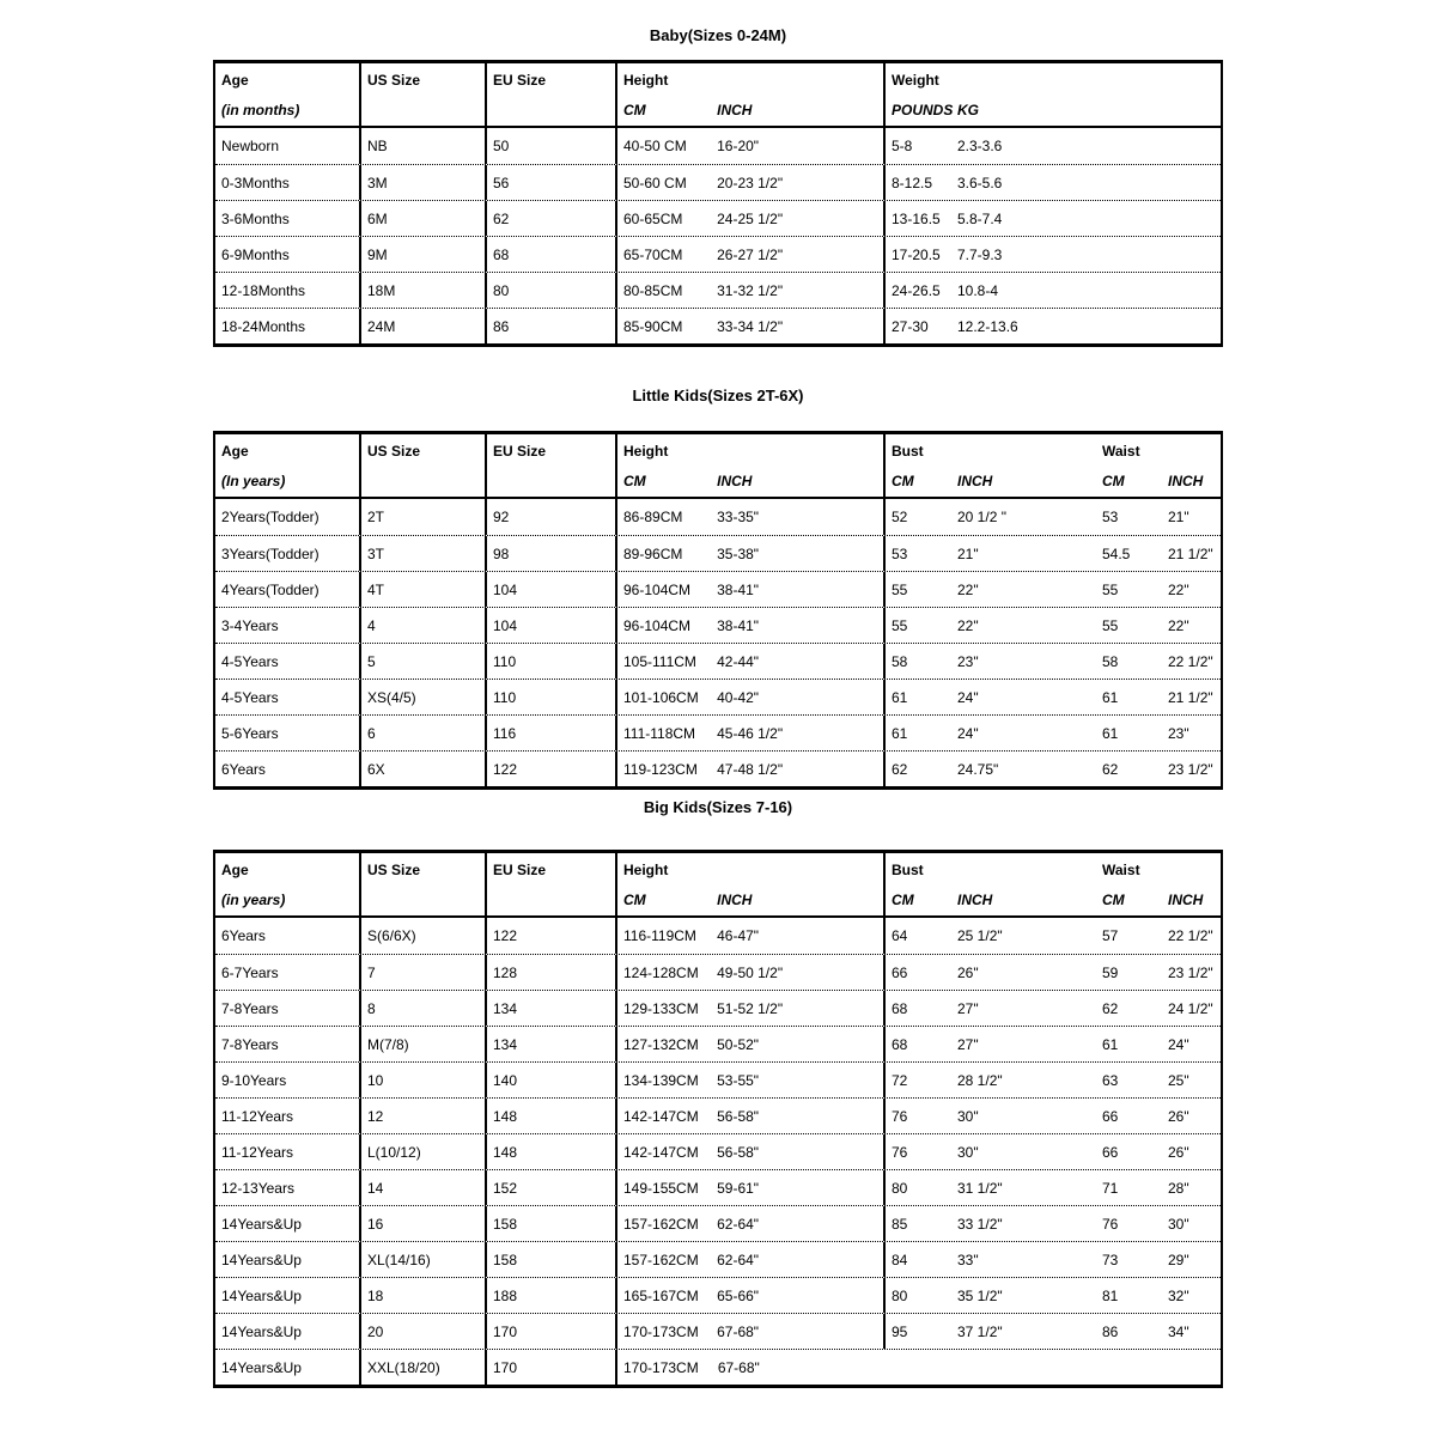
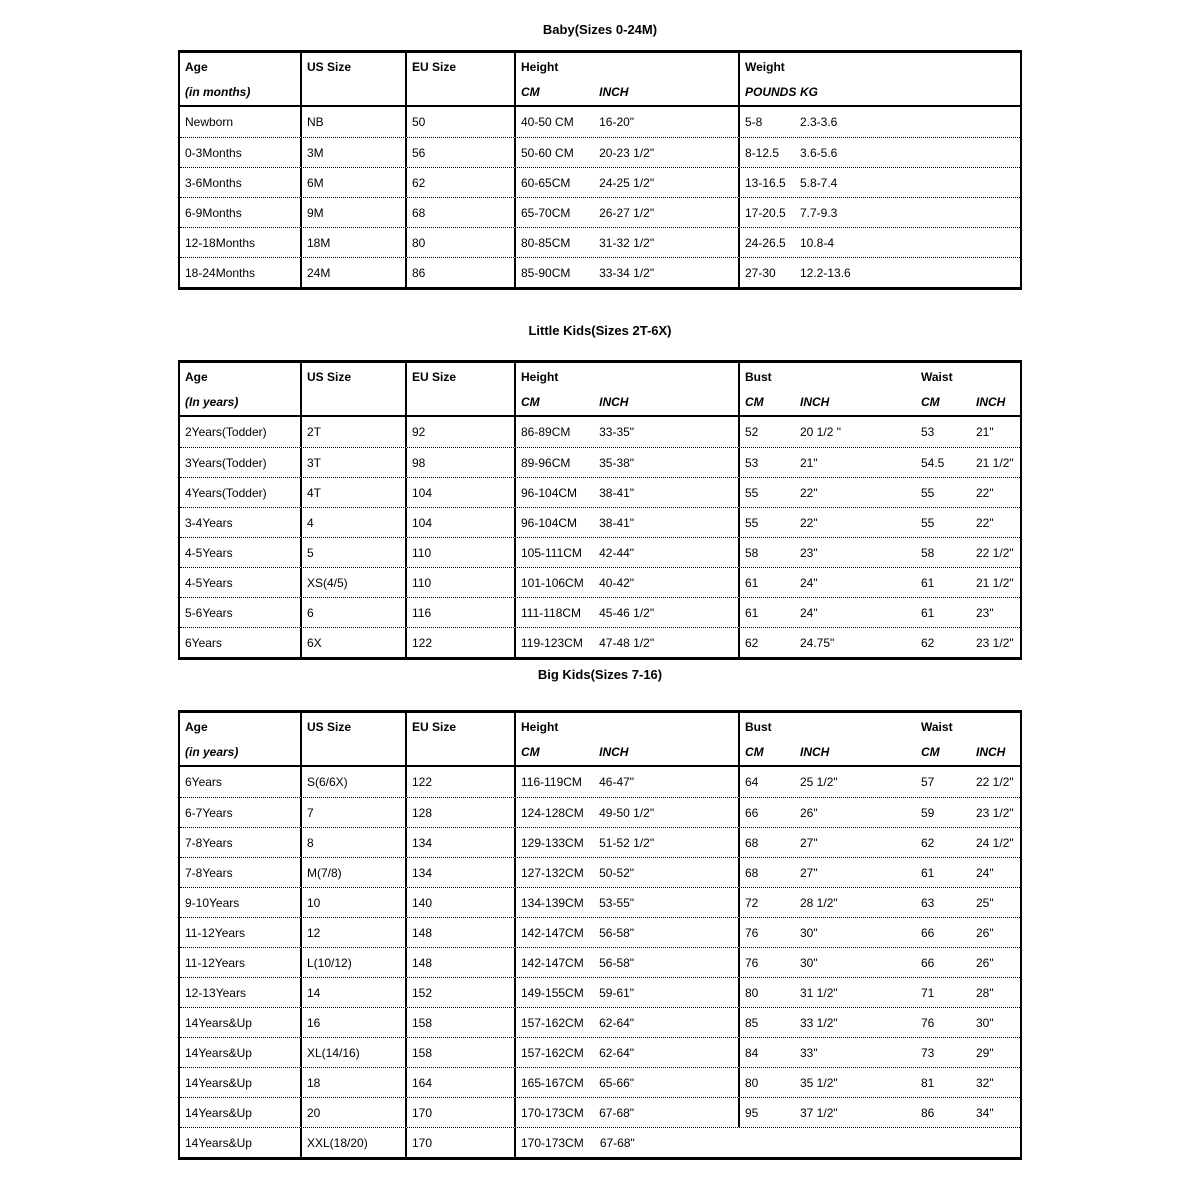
  Baby(Sizes 0-24M)
  Age
  (in months)
  US Size
  EU Size
  Height
  CM
  INCH
  Weight
  POUNDS
  KG
  Newborn
  NB
  50
  40-50 CM
  16-20"
  5-8
  2.3-3.6
  0-3Months
  3M
  56
  50-60 CM
  20-23 1/2"
  8-12.5
  3.6-5.6
  3-6Months
  6M
  62
  60-65CM
  24-25 1/2"
  13-16.5
  5.8-7.4
  6-9Months
  9M
  68
  65-70CM
  26-27 1/2"
  17-20.5
  7.7-9.3
  12-18Months
  18M
  80
  80-85CM
  31-32 1/2"
  24-26.5
  10.8-4
  18-24Months
  24M
  86
  85-90CM
  33-34 1/2"
  27-30
  12.2-13.6
  Little Kids(Sizes 2T-6X)
  Age
  (In years)
  US Size
  EU Size
  Height
  CM
  INCH
  Bust
  Waist
  CM
  INCH
  CM
  INCH
  2Years(Todder)
  2T
  92
  86-89CM
  33-35"
  52
  20 1/2 "
  53
  21"
  3Years(Todder)
  3T
  98
  89-96CM
  35-38"
  53
  21"
  54.5
  21 1/2"
  4Years(Todder)
  4T
  104
  96-104CM
  38-41"
  55
  22"
  55
  22"
  3-4Years
  4
  104
  96-104CM
  38-41"
  55
  22"
  55
  22"
  4-5Years
  5
  110
  105-111CM
  42-44"
  58
  23"
  58
  22 1/2"
  4-5Years
  XS(4/5)
  110
  101-106CM
  40-42"
  61
  24"
  61
  21 1/2"
  5-6Years
  6
  116
  111-118CM
  45-46 1/2"
  61
  24"
  61
  23"
  6Years
  6X
  122
  119-123CM
  47-48 1/2"
  62
  24.75"
  62
  23 1/2"
  Big Kids(Sizes 7-16)
  Age
  (in years)
  US Size
  EU Size
  Height
  CM
  INCH
  Bust
  Waist
  CM
  INCH
  CM
  INCH
  6Years
  S(6/6X)
  122
  116-119CM
  46-47"
  64
  25 1/2"
  57
  22 1/2"
  6-7Years
  7
  128
  124-128CM
  49-50 1/2"
  66
  26"
  59
  23 1/2"
  7-8Years
  8
  134
  129-133CM
  51-52 1/2"
  68
  27"
  62
  24 1/2"
  7-8Years
  M(7/8)
  134
  127-132CM
  50-52"
  68
  27"
  61
  24"
  9-10Years
  10
  140
  134-139CM
  53-55"
  72
  28 1/2"
  63
  25"
  11-12Years
  12
  148
  142-147CM
  56-58"
  76
  30"
  66
  26"
  11-12Years
  L(10/12)
  148
  142-147CM
  56-58"
  76
  30"
  66
  26"
  12-13Years
  14
  152
  149-155CM
  59-61"
  80
  31 1/2"
  71
  28"
  14Years&Up
  16
  158
  157-162CM
  62-64"
  85
  33 1/2"
  76
  30"
  14Years&Up
  XL(14/16)
  158
  157-162CM
  62-64"
  84
  33"
  73
  29"
  14Years&Up
  18
- 188
+ 164
  165-167CM
  65-66"
  80
  35 1/2"
  81
  32"
  14Years&Up
  20
  170
  170-173CM
  67-68"
  95
  37 1/2"
  86
  34"
  14Years&Up
  XXL(18/20)
  170
  170-173CM
  67-68"
